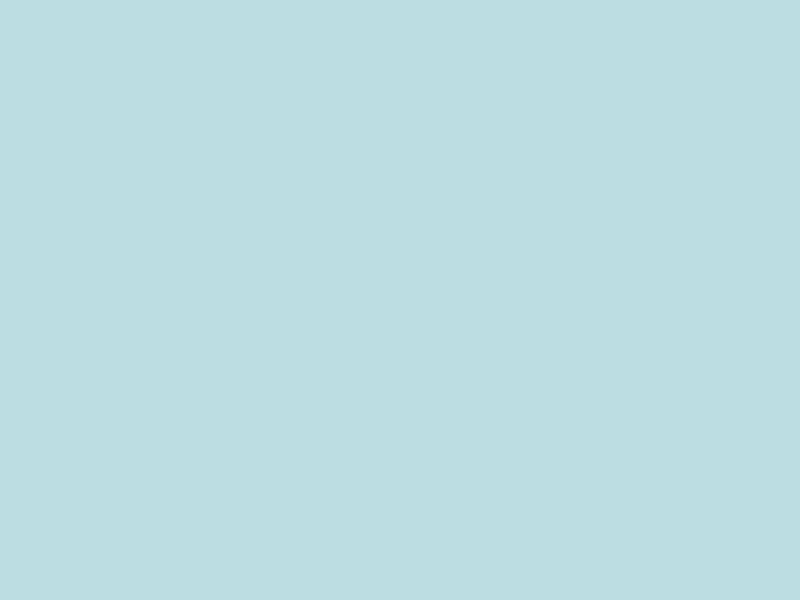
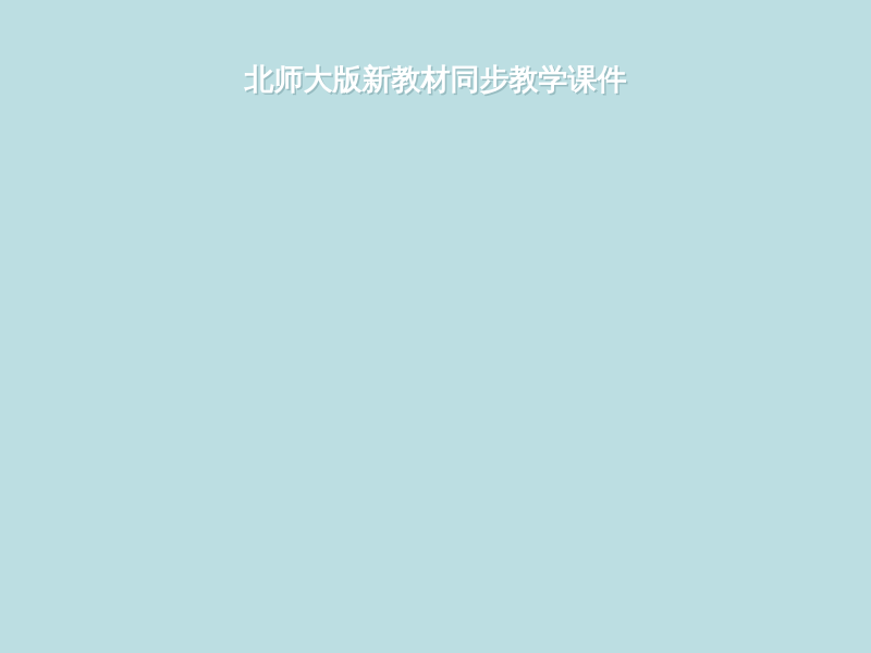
+ 北师大版新教材同步教学课件
